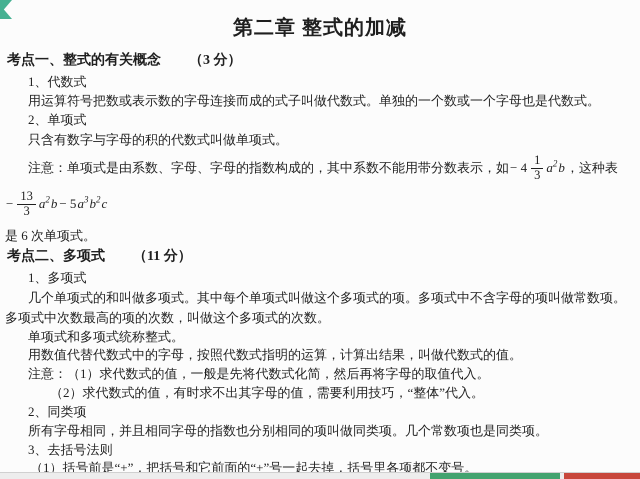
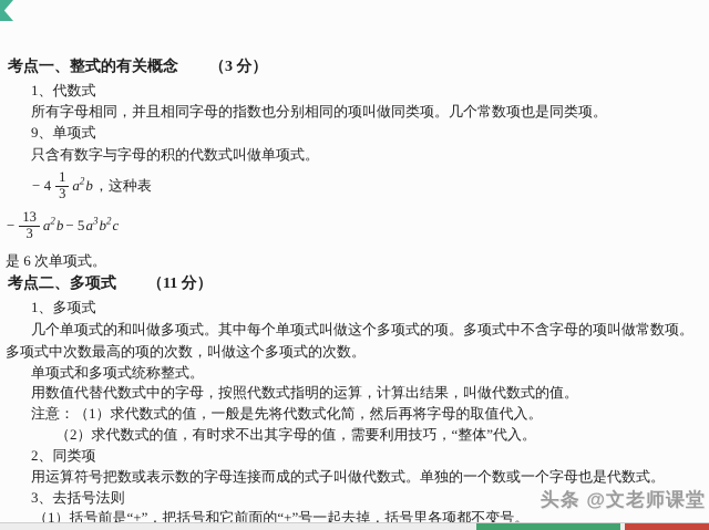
- 第二章 整式的加减
  考点一、整式的有关概念 （3 分）
  1、代数式
- 用运算符号把数或表示数的字母连接而成的式子叫做代数式。单独的一个数或一个字母也是代数式。
+ 所有字母相同，并且相同字母的指数也分别相同的项叫做同类项。几个常数项也是同类项。
- 2、单项式
+ 9、单项式
  只含有数字与字母的积的代数式叫做单项式。
- 注意：单项式是由系数、字母、字母的指数构成的，其中系数不能用带分数表示，如
  − 4
  1
  3
  a2
  b
  ，这种表
  −
  13
  3
  a2
  b
  − 5
  a3
  b2
  c
  是 6 次单项式。
  考点二、多项式 （11 分）
  1、多项式
  几个单项式的和叫做多项式。其中每个单项式叫做这个多项式的项。多项式中不含字母的项叫做常数项。
  多项式中次数最高的项的次数，叫做这个多项式的次数。
  单项式和多项式统称整式。
  用数值代替代数式中的字母，按照代数式指明的运算，计算出结果，叫做代数式的值。
  注意：（1）求代数式的值，一般是先将代数式化简，然后再将字母的取值代入。
  （2）求代数式的值，有时求不出其字母的值，需要利用技巧，“整体”代入。
  2、同类项
- 所有字母相同，并且相同字母的指数也分别相同的项叫做同类项。几个常数项也是同类项。
+ 用运算符号把数或表示数的字母连接而成的式子叫做代数式。单独的一个数或一个字母也是代数式。
  3、去括号法则
  （1）括号前是“+”，把括号和它前面的“+”号一起去掉，括号里各项都不变号。
+ 头条 @文老师课堂
